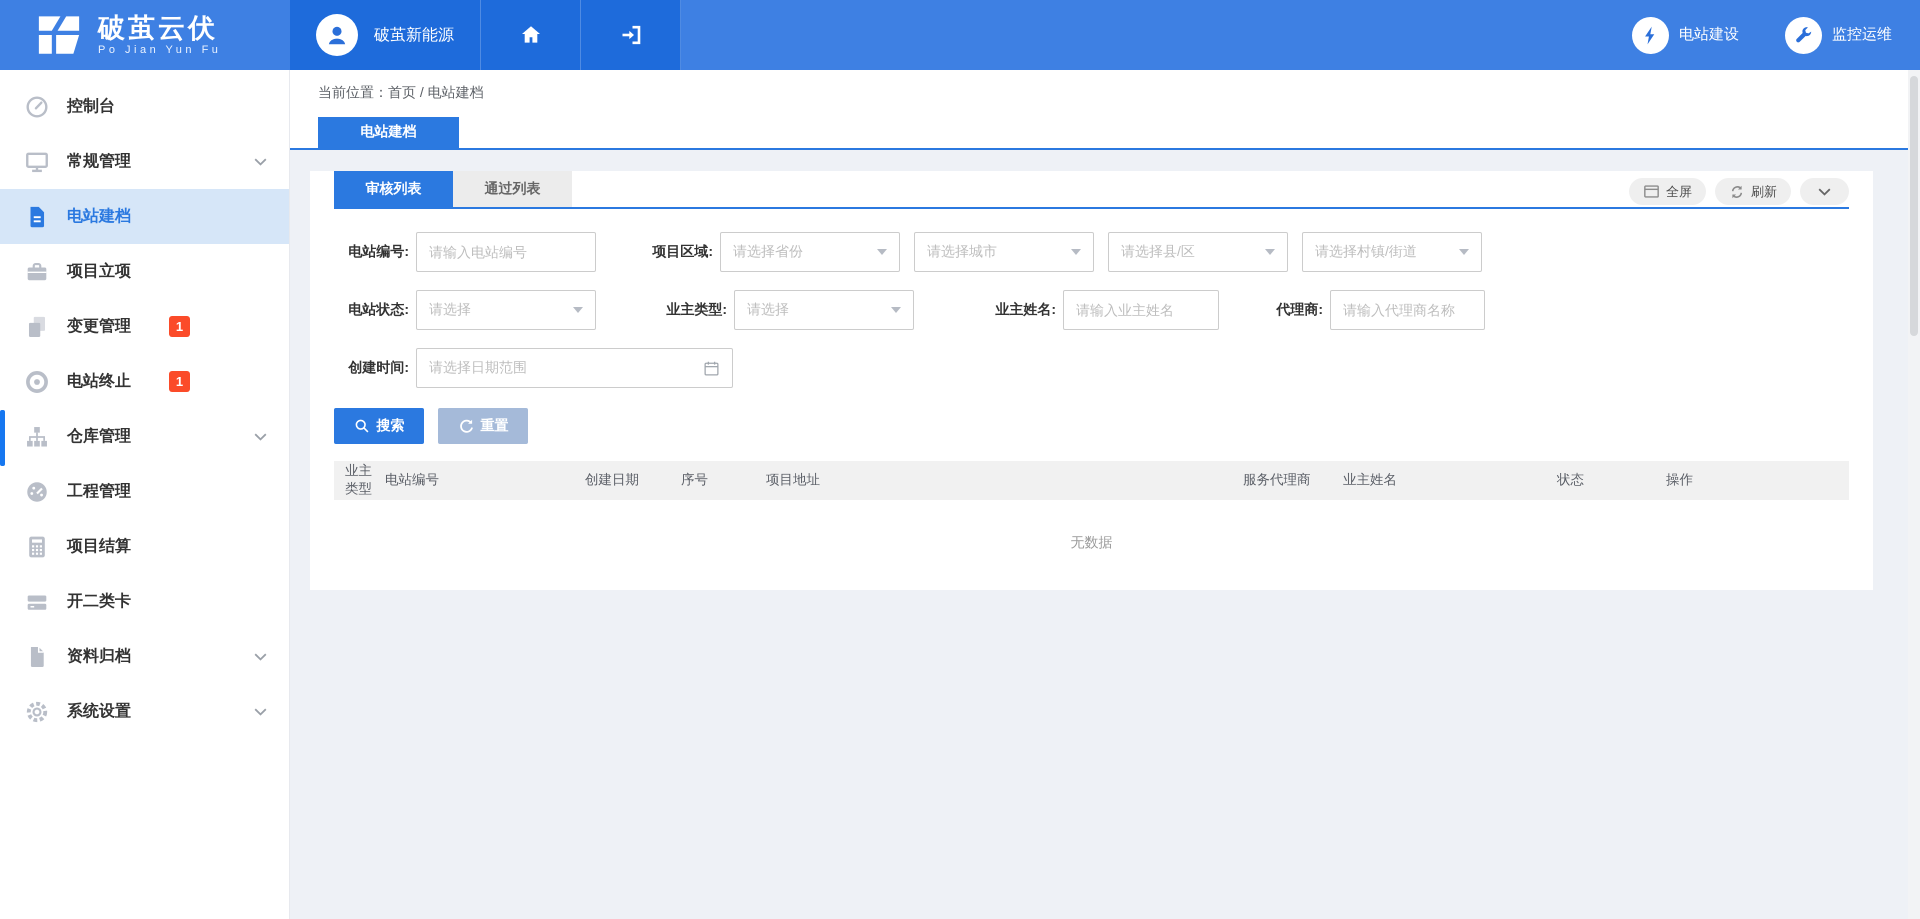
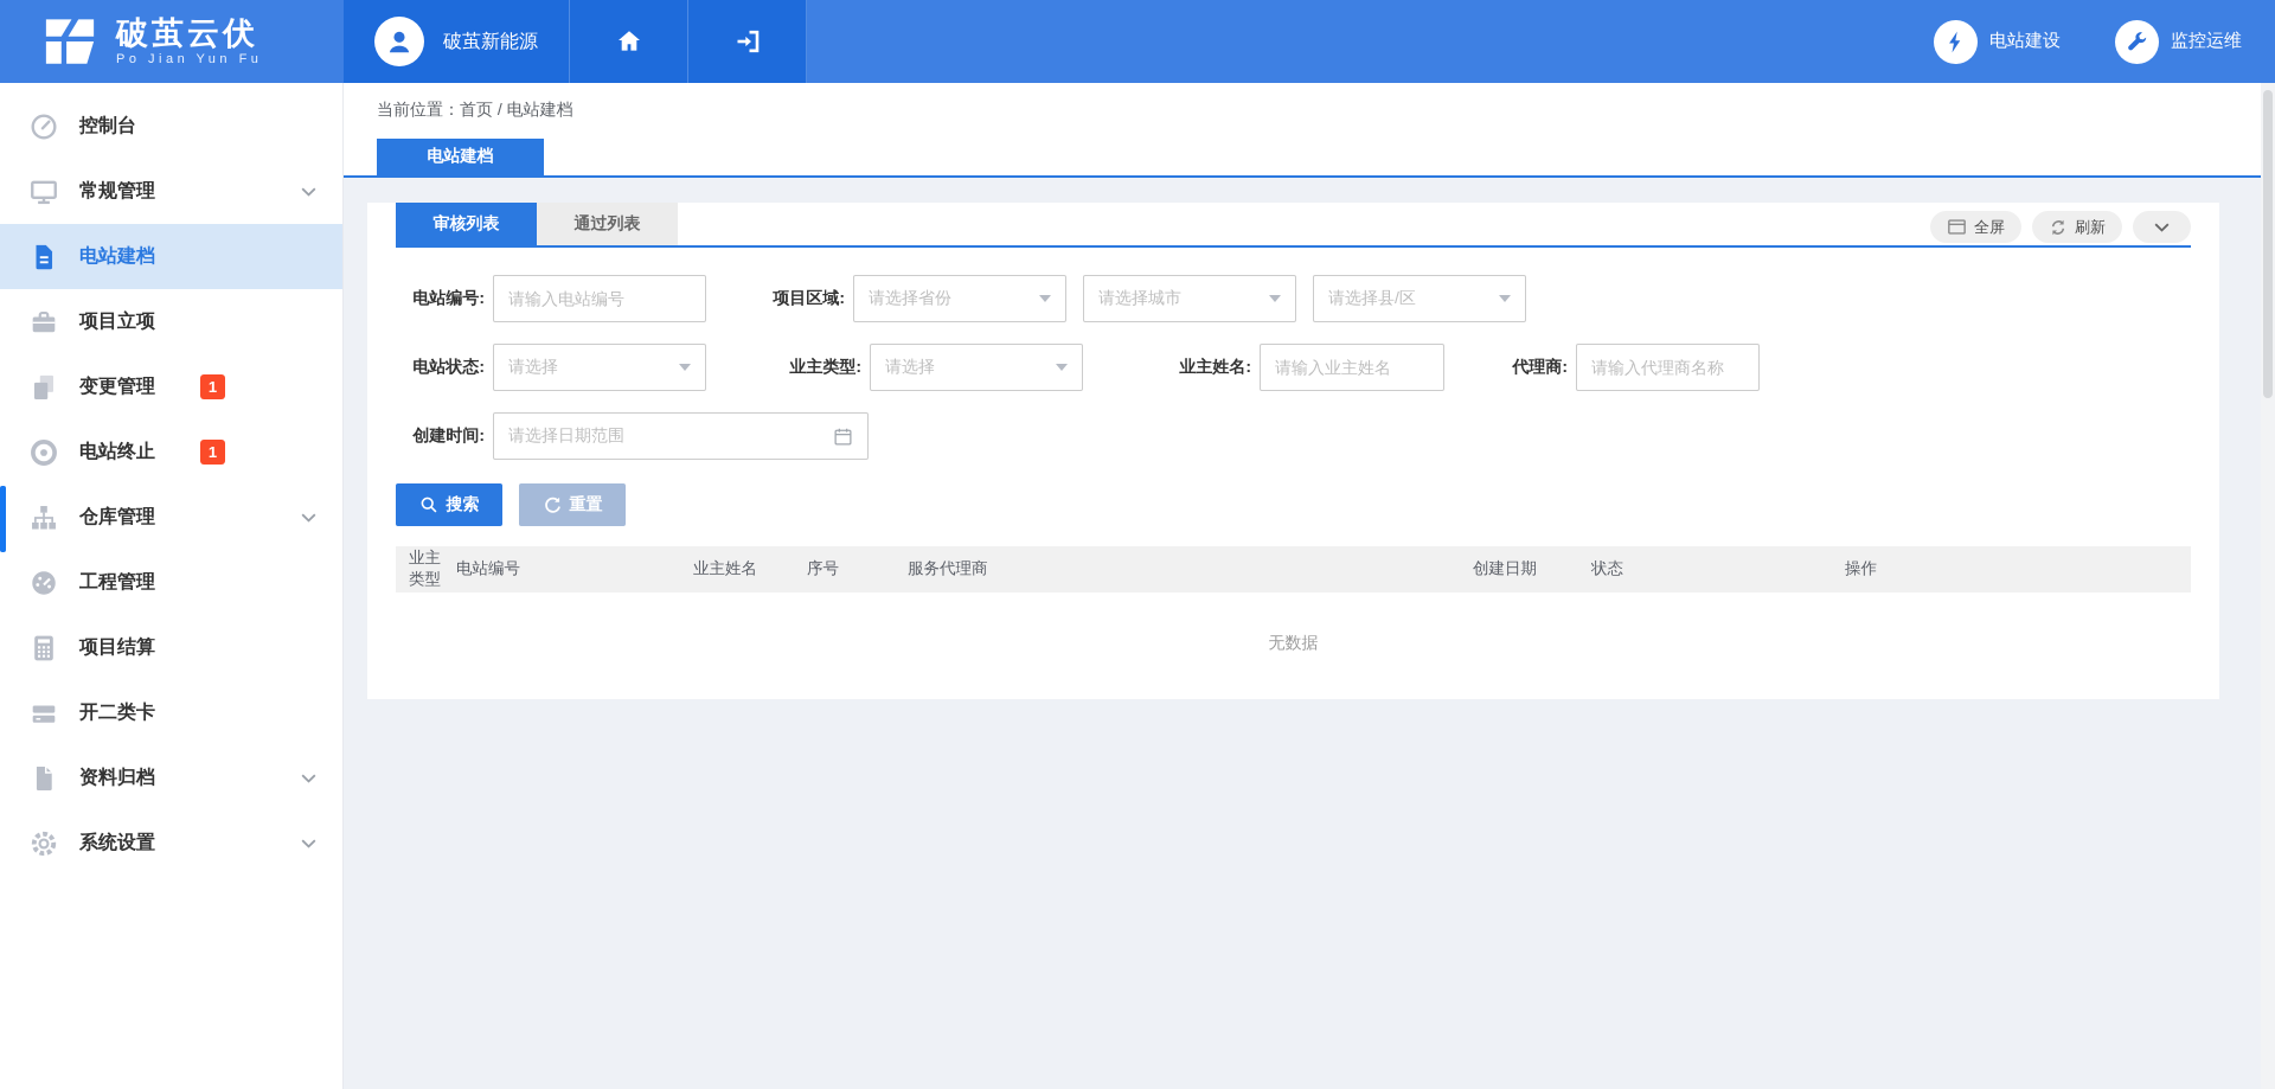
  破茧云伏
  Po Jian Yun Fu
  破茧新能源
  电站建设
  监控运维
  控制台
  常规管理
  电站建档
  项目立项
  变更管理
  1
  电站终止
  1
  仓库管理
  工程管理
  项目结算
  开二类卡
  资料归档
  系统设置
  当前位置：首页 / 电站建档
  电站建档
  审核列表
  通过列表
  全屏
  刷新
  电站编号:
  请输入电站编号
  项目区域:
  请选择省份
  请选择城市
  请选择县/区
- 请选择村镇/街道
  电站状态:
  请选择
  业主类型:
  请选择
  业主姓名:
  请输入业主姓名
  代理商:
  请输入代理商名称
  创建时间:
  请选择日期范围
  搜索
  重置
  业主类型
  电站编号
- 创建日期
+ 业主姓名
  序号
- 项目地址
  服务代理商
- 业主姓名
+ 创建日期
  状态
  操作
  无数据
